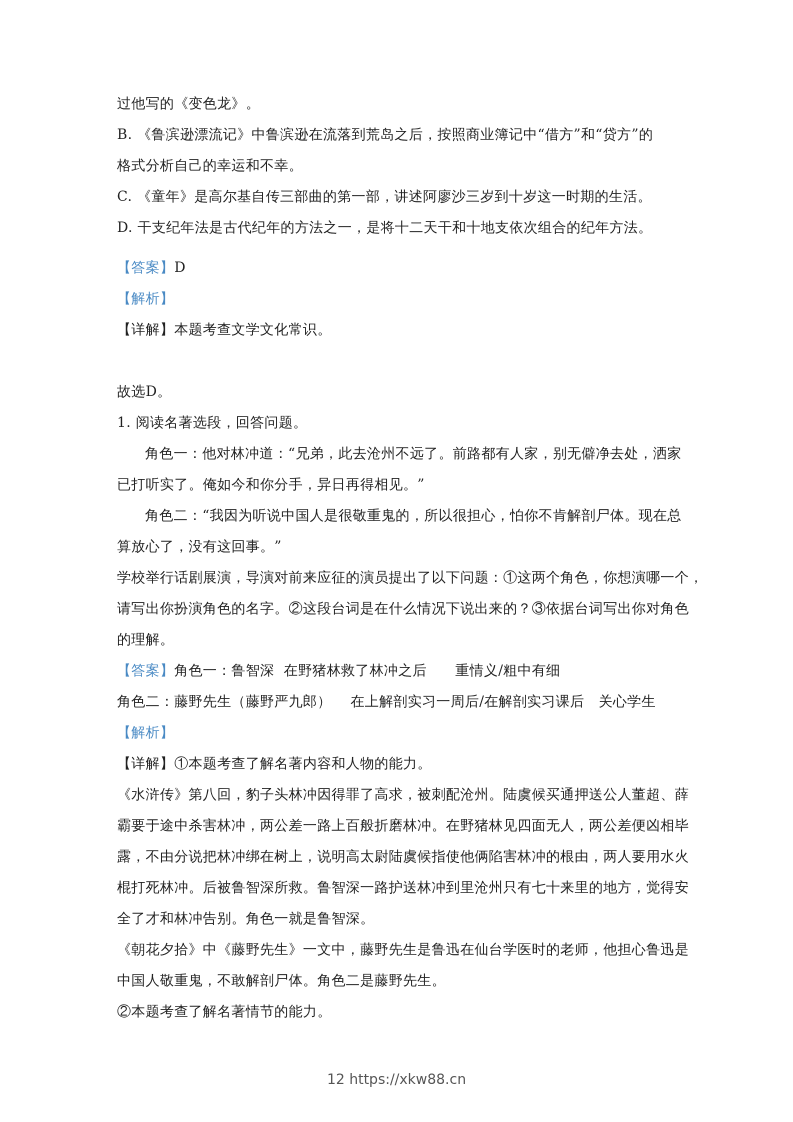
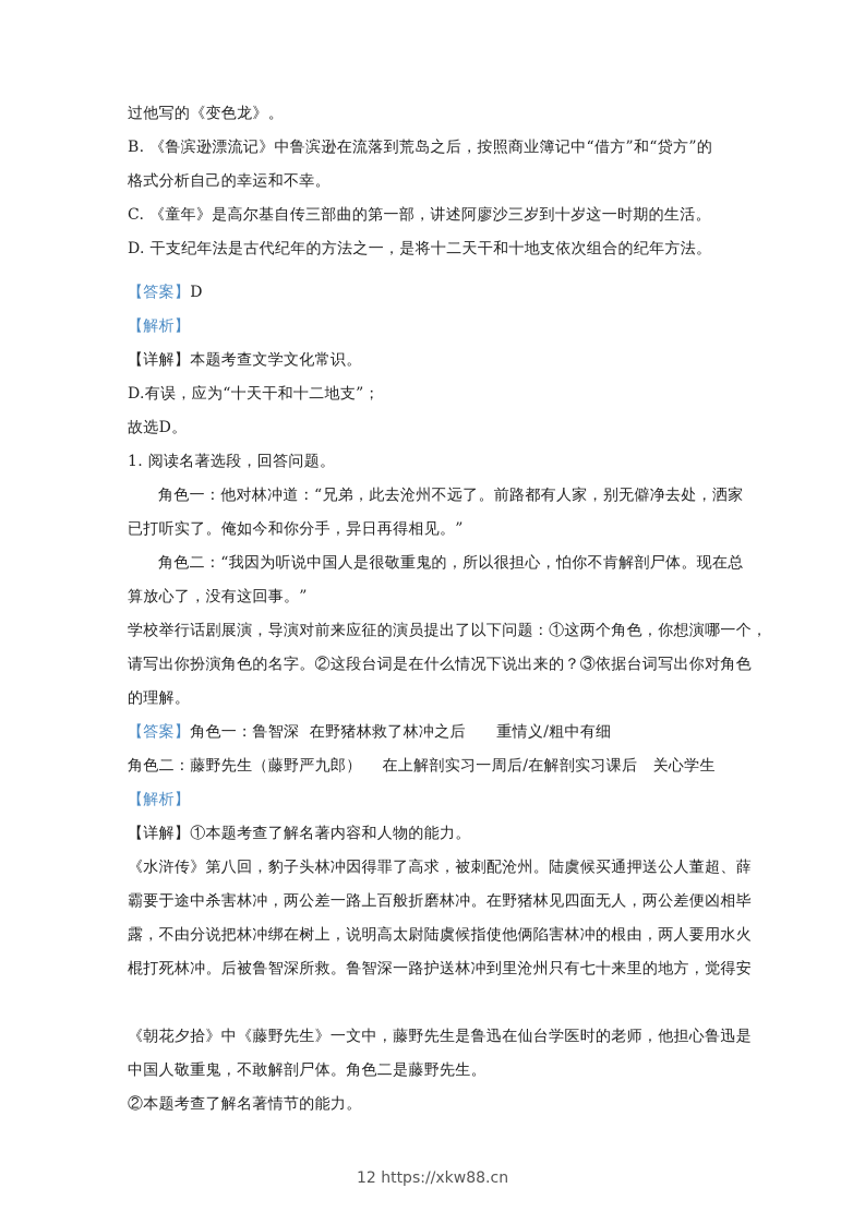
  过他写的《变色龙》。
  B. 《鲁滨逊漂流记》中鲁滨逊在流落到荒岛之后，按照商业簿记中“借方”和“贷方”的
  格式分析自己的幸运和不幸。
  C. 《童年》是高尔基自传三部曲的第一部，讲述阿廖沙三岁到十岁这一时期的生活。
  D. 干支纪年法是古代纪年的方法之一，是将十二天干和十地支依次组合的纪年方法。
  【答案】D
  【解析】
  【详解】本题考查文学文化常识。
+ D.有误，应为“十天干和十二地支”；
  故选D。
  1. 阅读名著选段，回答问题。
  角色一：他对林冲道：“兄弟，此去沧州不远了。前路都有人家，别无僻净去处，洒家
  已打听实了。俺如今和你分手，异日再得相见。”
  角色二：“我因为听说中国人是很敬重鬼的，所以很担心，怕你不肯解剖尸体。现在总
  算放心了，没有这回事。”
  学校举行话剧展演，导演对前来应征的演员提出了以下问题：①这两个角色，你想演哪一个，
  请写出你扮演角色的名字。②这段台词是在什么情况下说出来的？③依据台词写出你对角色
  的理解。
  【答案】角色一：鲁智深 在野猪林救了林冲之后 重情义/粗中有细
  角色二：藤野先生（藤野严九郎） 在上解剖实习一周后/在解剖实习课后 关心学生
  【解析】
  【详解】①本题考查了解名著内容和人物的能力。
  《水浒传》第八回，豹子头林冲因得罪了高求，被刺配沧州。陆虞候买通押送公人董超、薛
  霸要于途中杀害林冲，两公差一路上百般折磨林冲。在野猪林见四面无人，两公差便凶相毕
  露，不由分说把林冲绑在树上，说明高太尉陆虞候指使他俩陷害林冲的根由，两人要用水火
  棍打死林冲。后被鲁智深所救。鲁智深一路护送林冲到里沧州只有七十来里的地方，觉得安
- 全了才和林冲告别。角色一就是鲁智深。
  《朝花夕拾》中《藤野先生》一文中，藤野先生是鲁迅在仙台学医时的老师，他担心鲁迅是
  中国人敬重鬼，不敢解剖尸体。角色二是藤野先生。
  ②本题考查了解名著情节的能力。
  12 https://xkw88.cn
